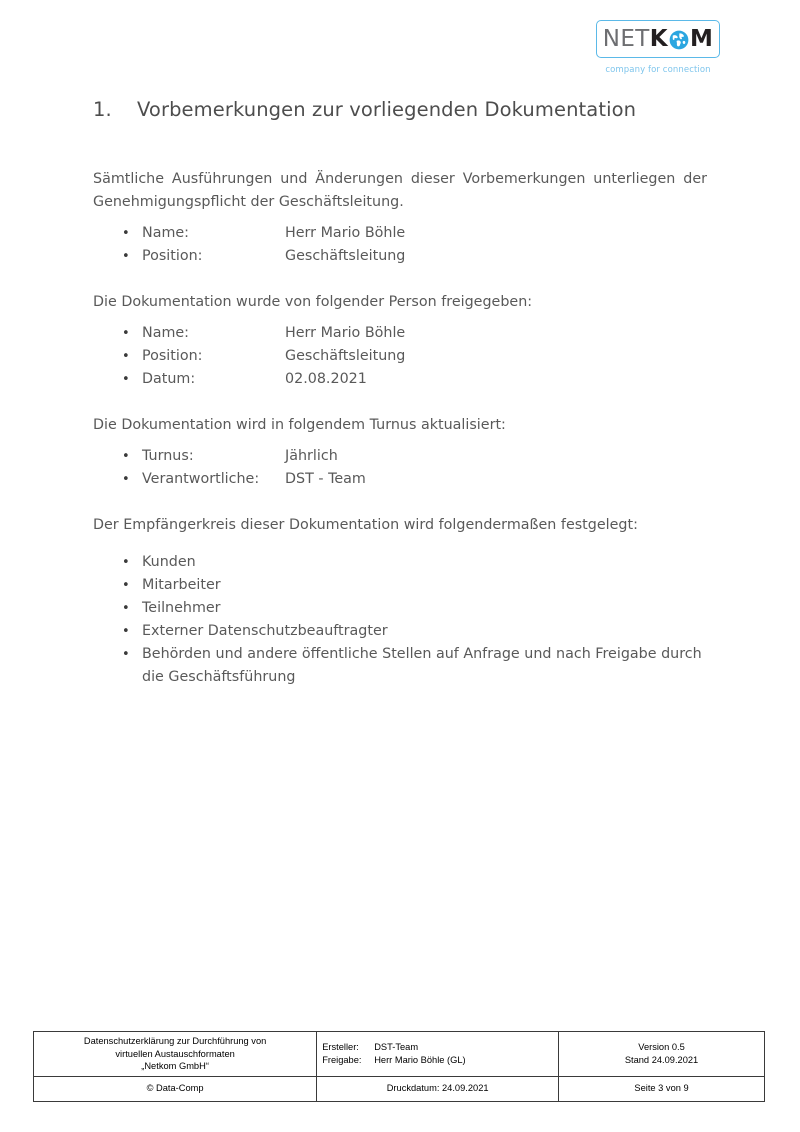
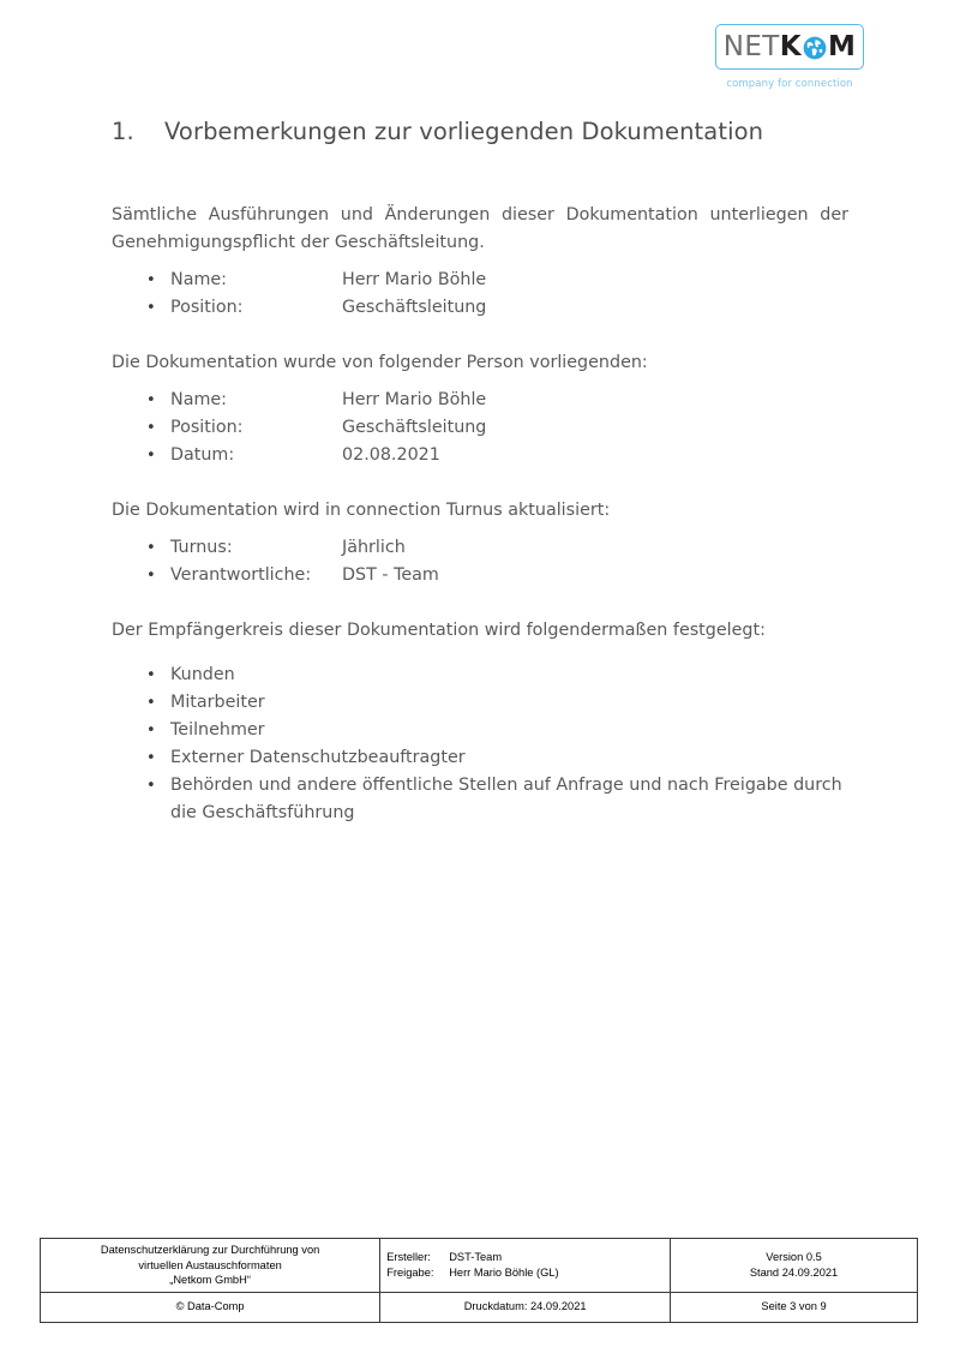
  NET
  K
  M
  company for connection
  1. Vorbemerkungen zur vorliegenden Dokumentation
- Sämtliche Ausführungen und Änderungen dieser Vorbemerkungen unterliegen der Genehmigungspflicht der Geschäftsleitung.
+ Sämtliche Ausführungen und Änderungen dieser Dokumentation unterliegen der Genehmigungspflicht der Geschäftsleitung.
  Name: Herr Mario Böhle
  Position: Geschäftsleitung
- Die Dokumentation wurde von folgender Person freigegeben:
+ Die Dokumentation wurde von folgender Person vorliegenden:
  Name: Herr Mario Böhle
  Position: Geschäftsleitung
  Datum: 02.08.2021
- Die Dokumentation wird in folgendem Turnus aktualisiert:
+ Die Dokumentation wird in connection Turnus aktualisiert:
  Turnus: Jährlich
  Verantwortliche: DST - Team
  Der Empfängerkreis dieser Dokumentation wird folgendermaßen festgelegt:
  Kunden
  Mitarbeiter
  Teilnehmer
  Externer Datenschutzbeauftragter
  Behörden und andere öffentliche Stellen auf Anfrage und nach Freigabe durch die Geschäftsführung
  Datenschutzerklärung zur Durchführung von virtuellen Austauschformaten „Netkom GmbH“	Ersteller: DST-Team Freigabe: Herr Mario Böhle (GL)	Version 0.5 Stand 24.09.2021
  © Data-Comp	Druckdatum: 24.09.2021	Seite 3 von 9
